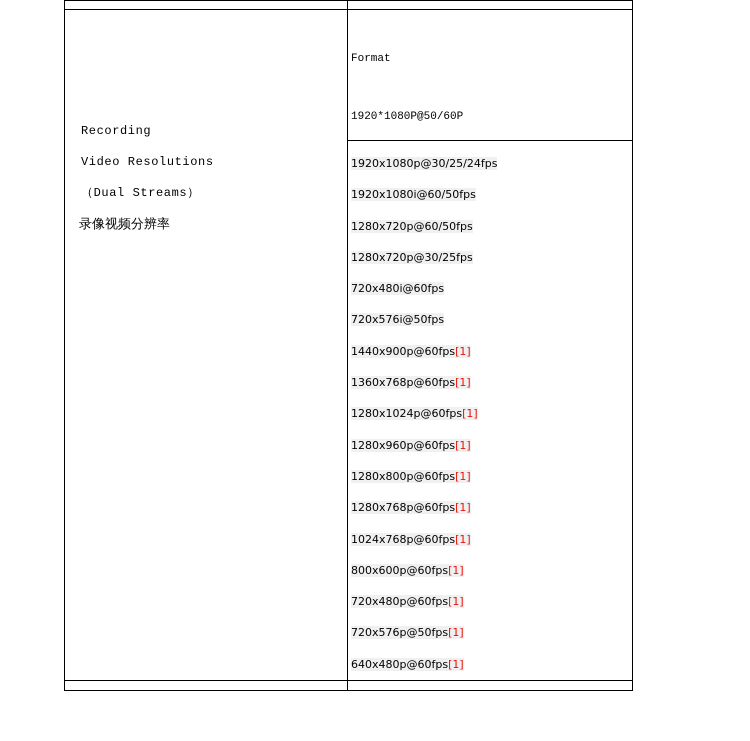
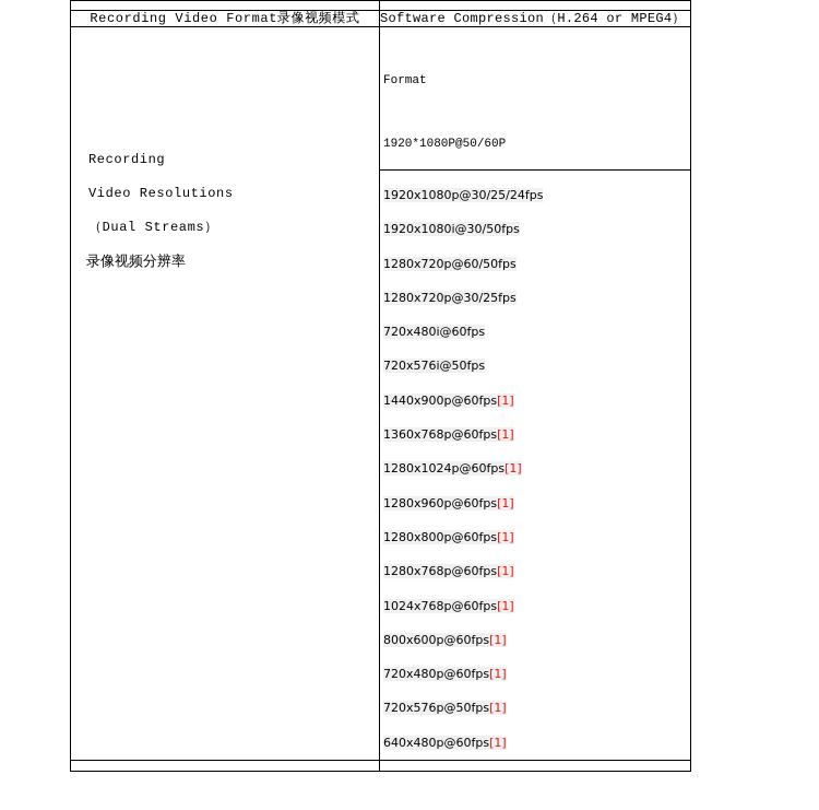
+ Recording Video Format录像视频模式	Software Compression（H.264 or MPEG4）
- Recording Video Resolutions （Dual Streams） 录像视频分辨率	Format 1920*1080P@50/60P 1920x1080p@30/25/24fps 1920x1080i@60/50fps 1280x720p@60/50fps 1280x720p@30/25fps 720x480i@60fps 720x576i@50fps 1440x900p@60fps[1] 1360x768p@60fps[1] 1280x1024p@60fps[1] 1280x960p@60fps[1] 1280x800p@60fps[1] 1280x768p@60fps[1] 1024x768p@60fps[1] 800x600p@60fps[1] 720x480p@60fps[1] 720x576p@50fps[1] 640x480p@60fps[1]
+ Recording Video Resolutions （Dual Streams） 录像视频分辨率	Format 1920*1080P@50/60P 1920x1080p@30/25/24fps 1920x1080i@30/50fps 1280x720p@60/50fps 1280x720p@30/25fps 720x480i@60fps 720x576i@50fps 1440x900p@60fps[1] 1360x768p@60fps[1] 1280x1024p@60fps[1] 1280x960p@60fps[1] 1280x800p@60fps[1] 1280x768p@60fps[1] 1024x768p@60fps[1] 800x600p@60fps[1] 720x480p@60fps[1] 720x576p@50fps[1] 640x480p@60fps[1]
